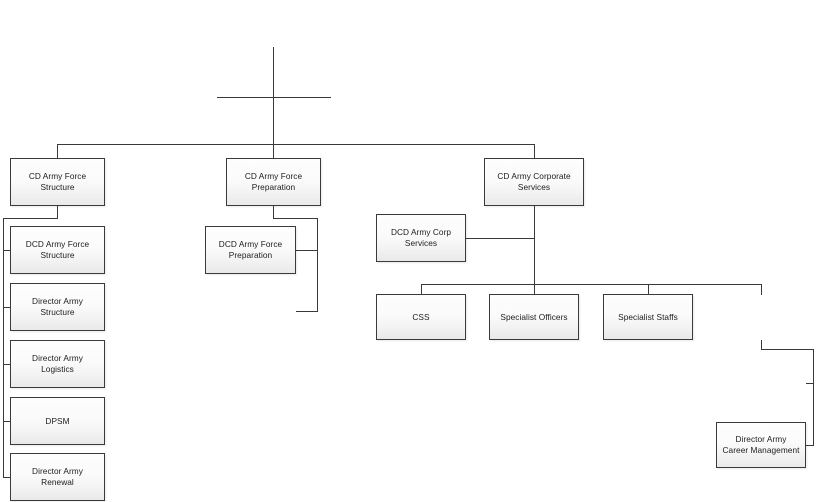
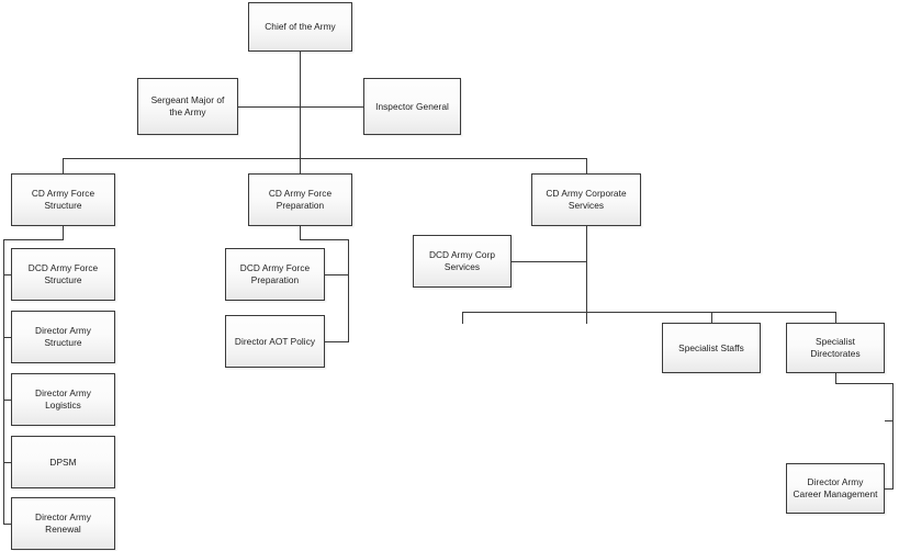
+ Chief of the Army
+ Sergeant Major of
+ the Army
+ Inspector General
  CD Army Force
  Structure
  CD Army Force
  Preparation
  CD Army Corporate
  Services
  DCD Army Force
  Structure
  Director Army
  Structure
  Director Army
  Logistics
  DPSM
  Director Army
  Renewal
  DCD Army Force
  Preparation
+ Director AOT Policy
  DCD Army Corp
  Services
- CSS
- Specialist Officers
  Specialist Staffs
+ Specialist
+ Directorates
  Director Army
  Career Management
